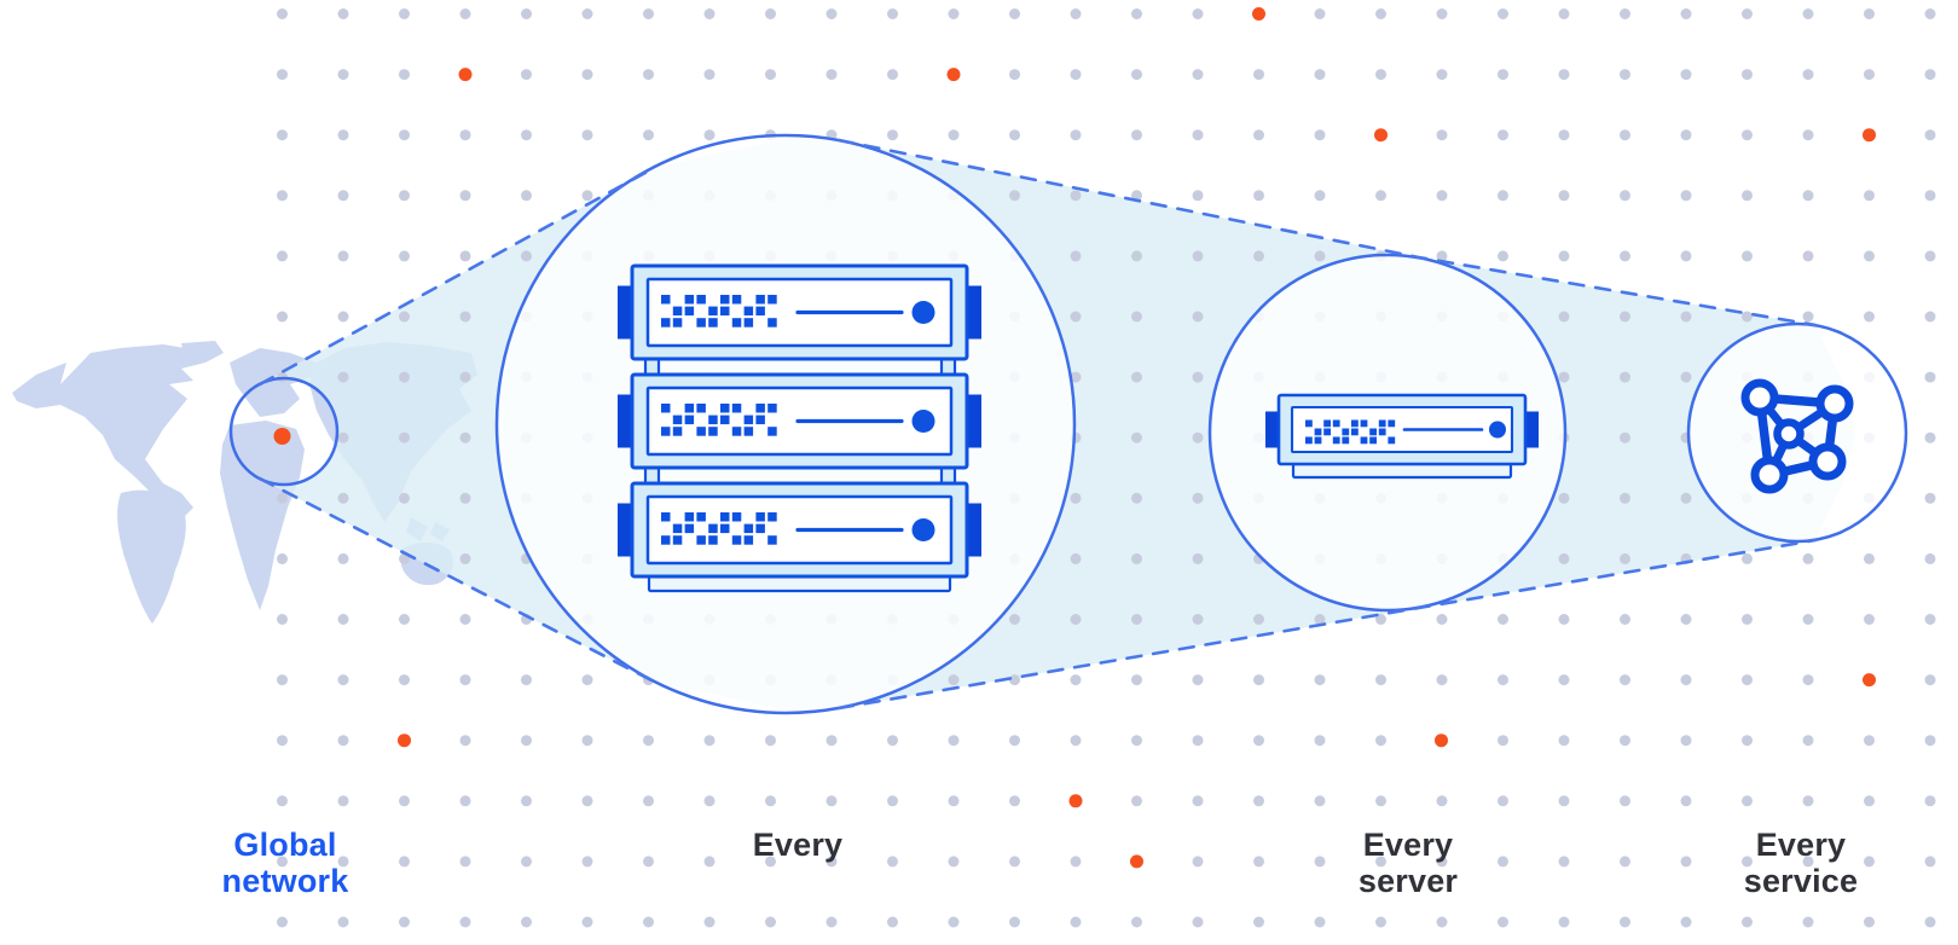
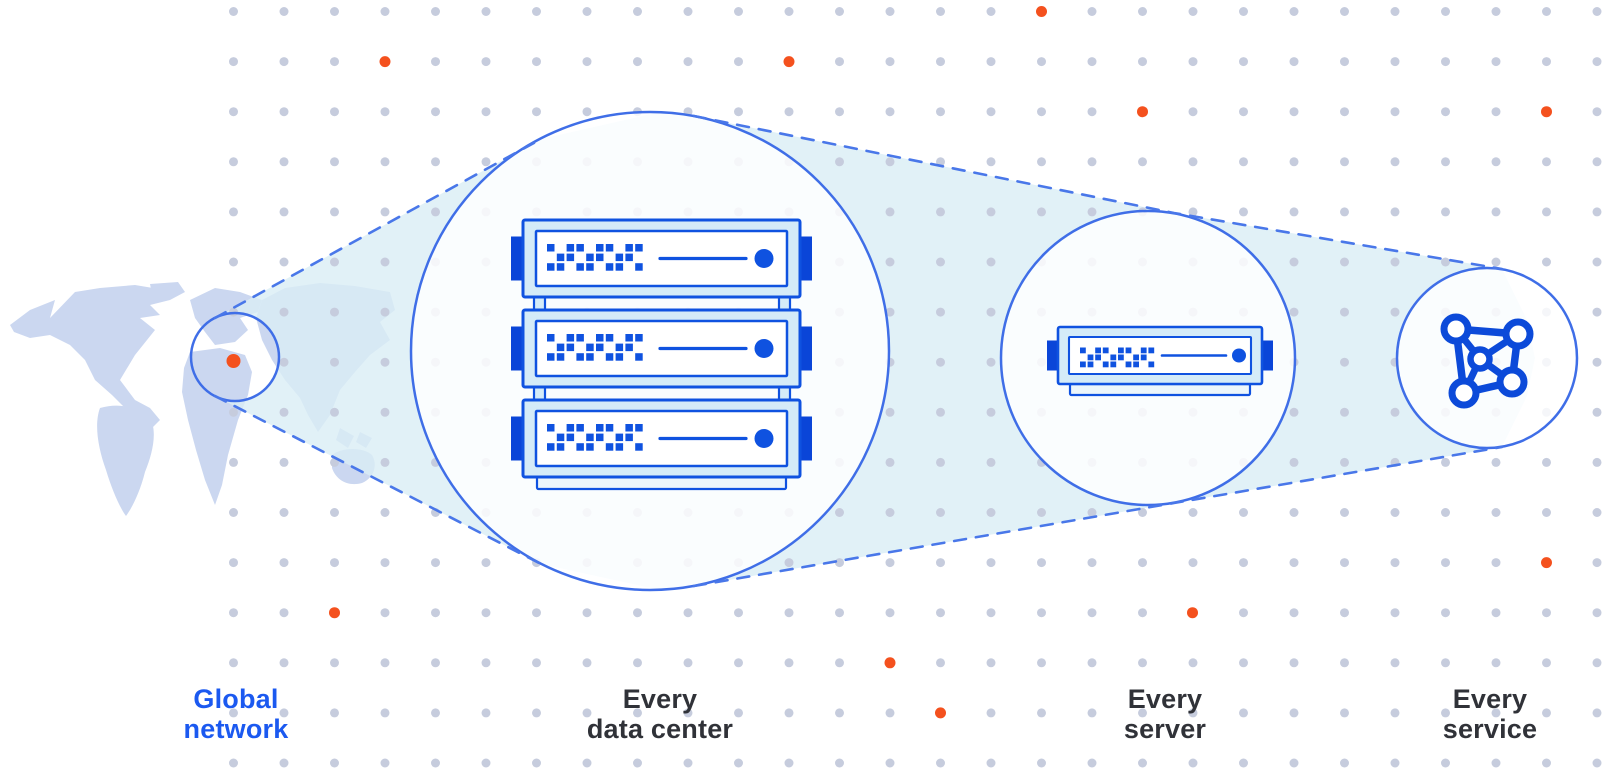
  Global
  network
  Every
+ data center
  Every
  server
  Every
  service
